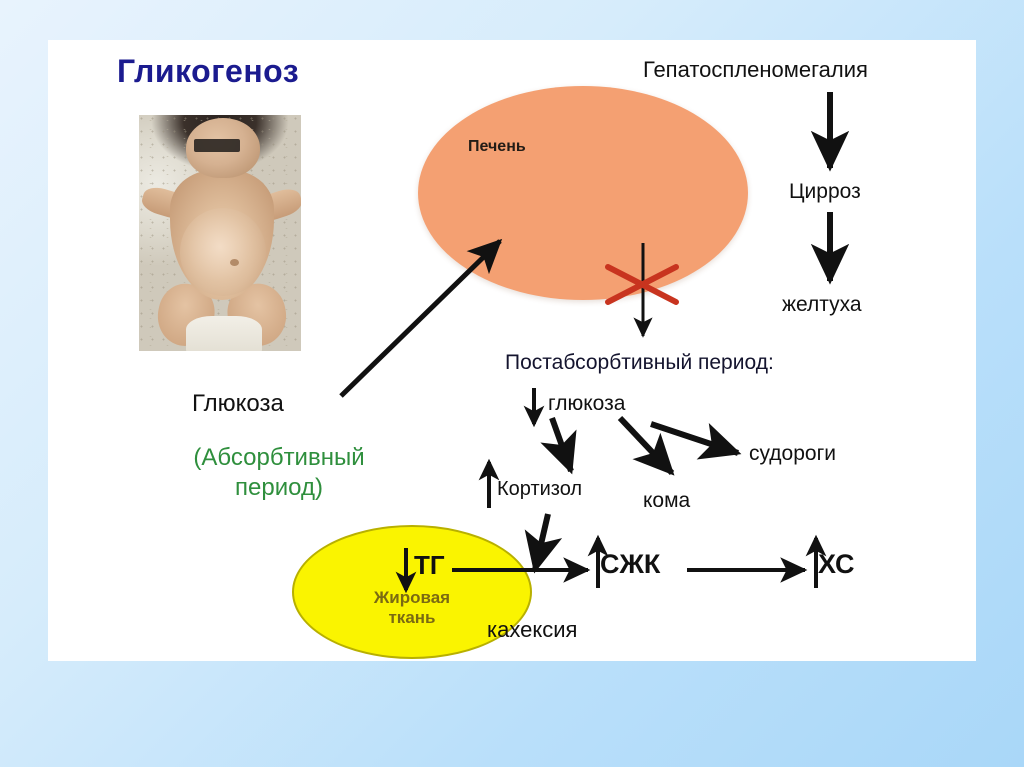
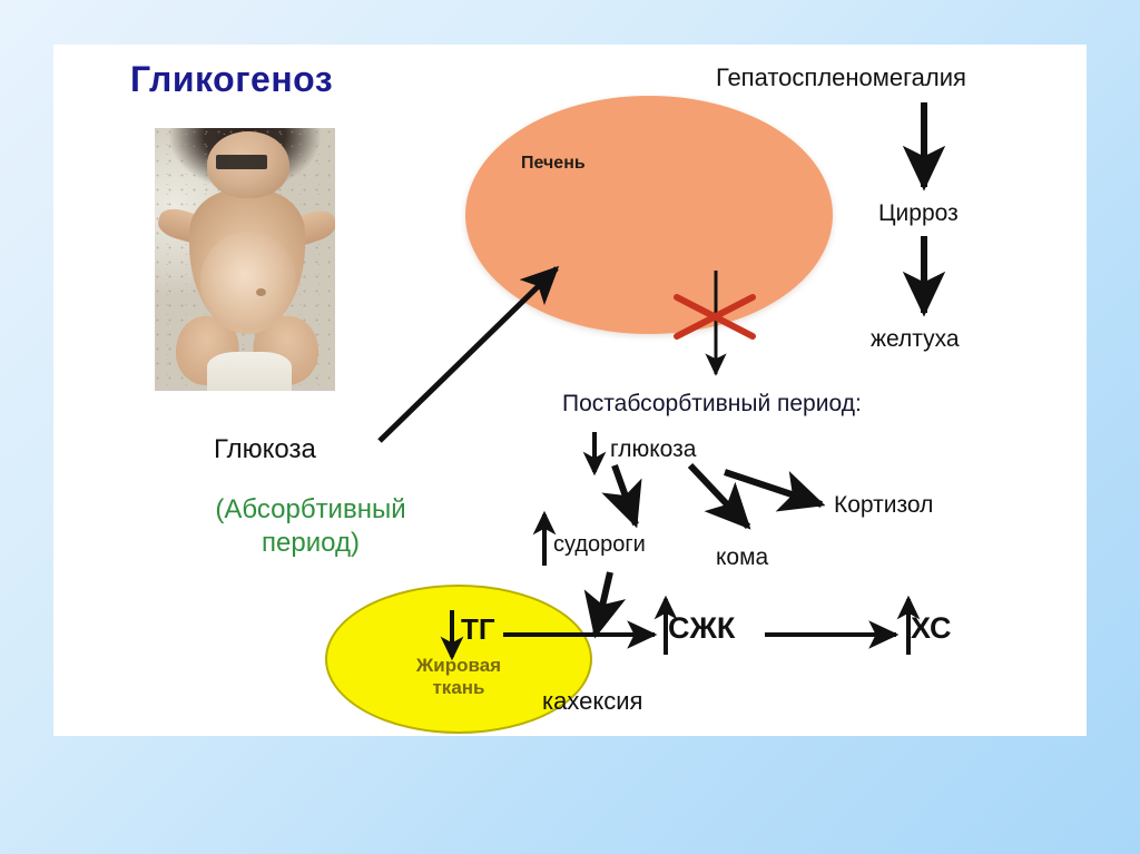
  Гликогеноз
  Печень
  Гепатоспленомегалия
  Цирроз
  желтуха
  Глюкоза
  (Абсорбтивный период)
  Постабсорбтивный период:
  глюкоза
- Кортизол
+ судороги
  кома
- судороги
+ Кортизол
  ТГ
  Жировая ткань
  кахексия
  СЖК
  ХС
